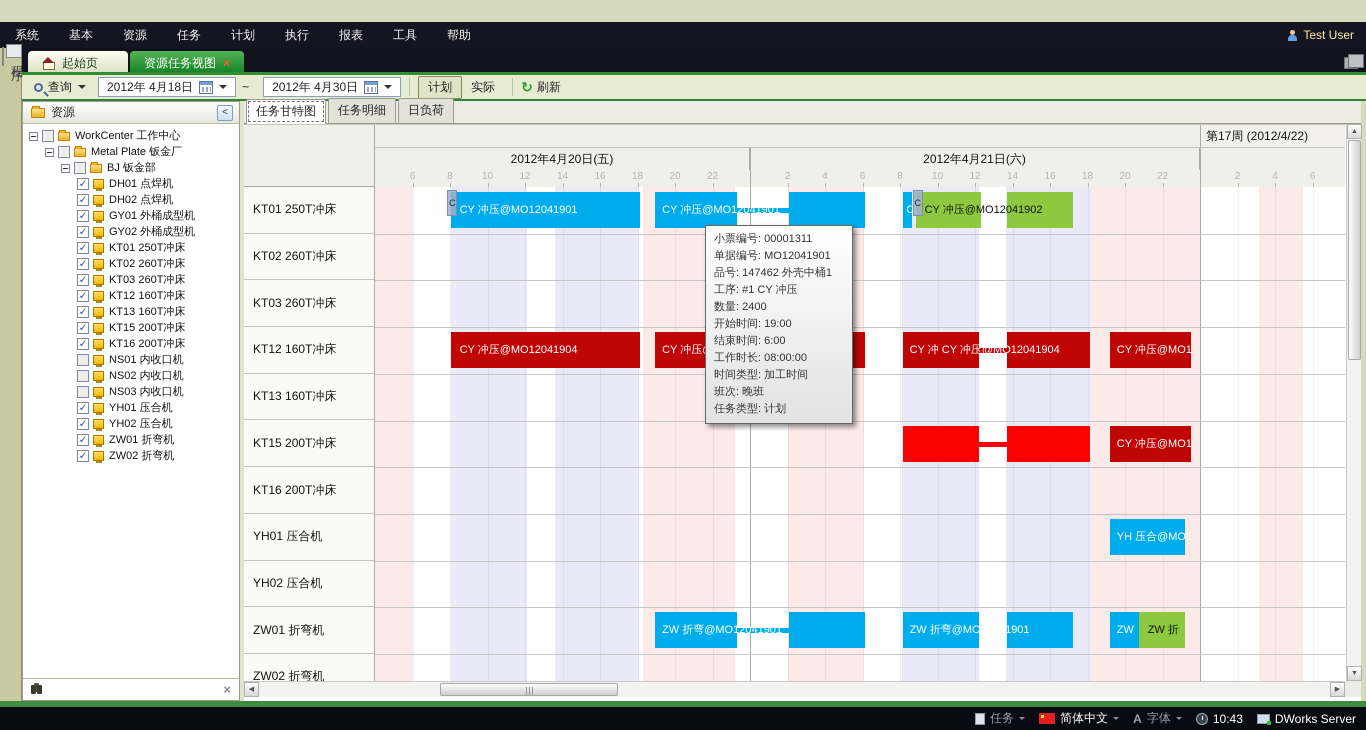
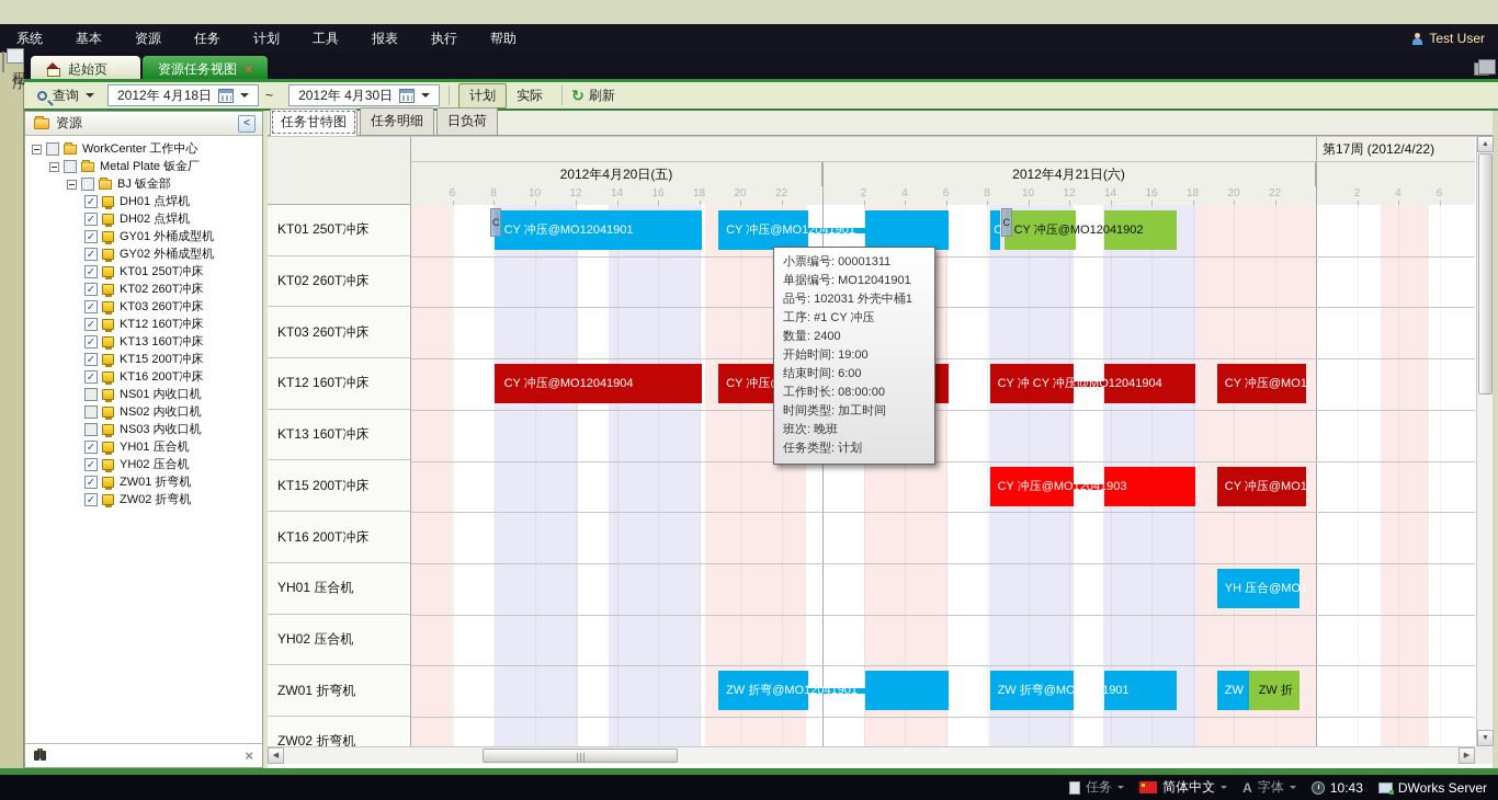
  系统
  基本
  资源
  任务
  计划
- 执行
+ 工具
  报表
- 工具
+ 执行
  帮助
  Test User
  起始页
  资源任务视图
  ×
  查询
  2012年 4月18日
  ~
  2012年 4月30日
  计划
  实际
  ↻
  刷新
  资源
  <
  WorkCenter 工作中心
  Metal Plate 钣金厂
  BJ 钣金部
  ✓
  DH01 点焊机
  ✓
  DH02 点焊机
  ✓
  GY01 外桶成型机
  ✓
  GY02 外桶成型机
  ✓
  KT01 250T冲床
  ✓
  KT02 260T冲床
  ✓
  KT03 260T冲床
  ✓
  KT12 160T冲床
  ✓
  KT13 160T冲床
  ✓
  KT15 200T冲床
  ✓
  KT16 200T冲床
  NS01 内收口机
  NS02 内收口机
  NS03 内收口机
  ✓
  YH01 压合机
  ✓
  YH02 压合机
  ✓
  ZW01 折弯机
  ✓
  ZW02 折弯机
  ×
  任务甘特图
  任务明细
  日负荷
  2012年4月20日(五)
  2012年4月21日(六)
  6
  8
  10
  12
  14
  16
  18
  20
  22
  2
  4
  6
  8
  10
  12
  14
  16
  18
  20
  22
  2
  4
  6
  KT01 250T冲床
  KT02 260T冲床
  KT03 260T冲床
  KT12 160T冲床
  KT13 160T冲床
  KT15 200T冲床
  KT16 200T冲床
  YH01 压合机
  YH02 压合机
  ZW01 折弯机
  ZW02 折弯机
  CY 冲压@MO12041901
  CY 冲压@MO12041901
  C
  CY 冲压@MO12041902
  CY 冲压@MO12041904
  CY 冲 CY 冲压@MO12041904
  CY 冲压@MO1
+ CY 冲压@MO12041903
  CY 冲压@MO1
  YH 压合@MO1
  ZW 折弯@MO12041901
  ZW 折弯@MO12041901
  ZW
  ZW 折
  C
  C
  第17周 (2012/4/22)
  小票编号: 00001311
  单据编号: MO12041901
- 品号: 147462 外壳中桶1
+ 品号: 102031 外壳中桶1
  工序: #1 CY 冲压
  数量: 2400
  开始时间: 19:00
  结束时间: 6:00
  工作时长: 08:00:00
  时间类型: 加工时间
  班次: 晚班
  任务类型: 计划
  任务
  简体中文
  A
  字体
  10:43
  DWorks Server
